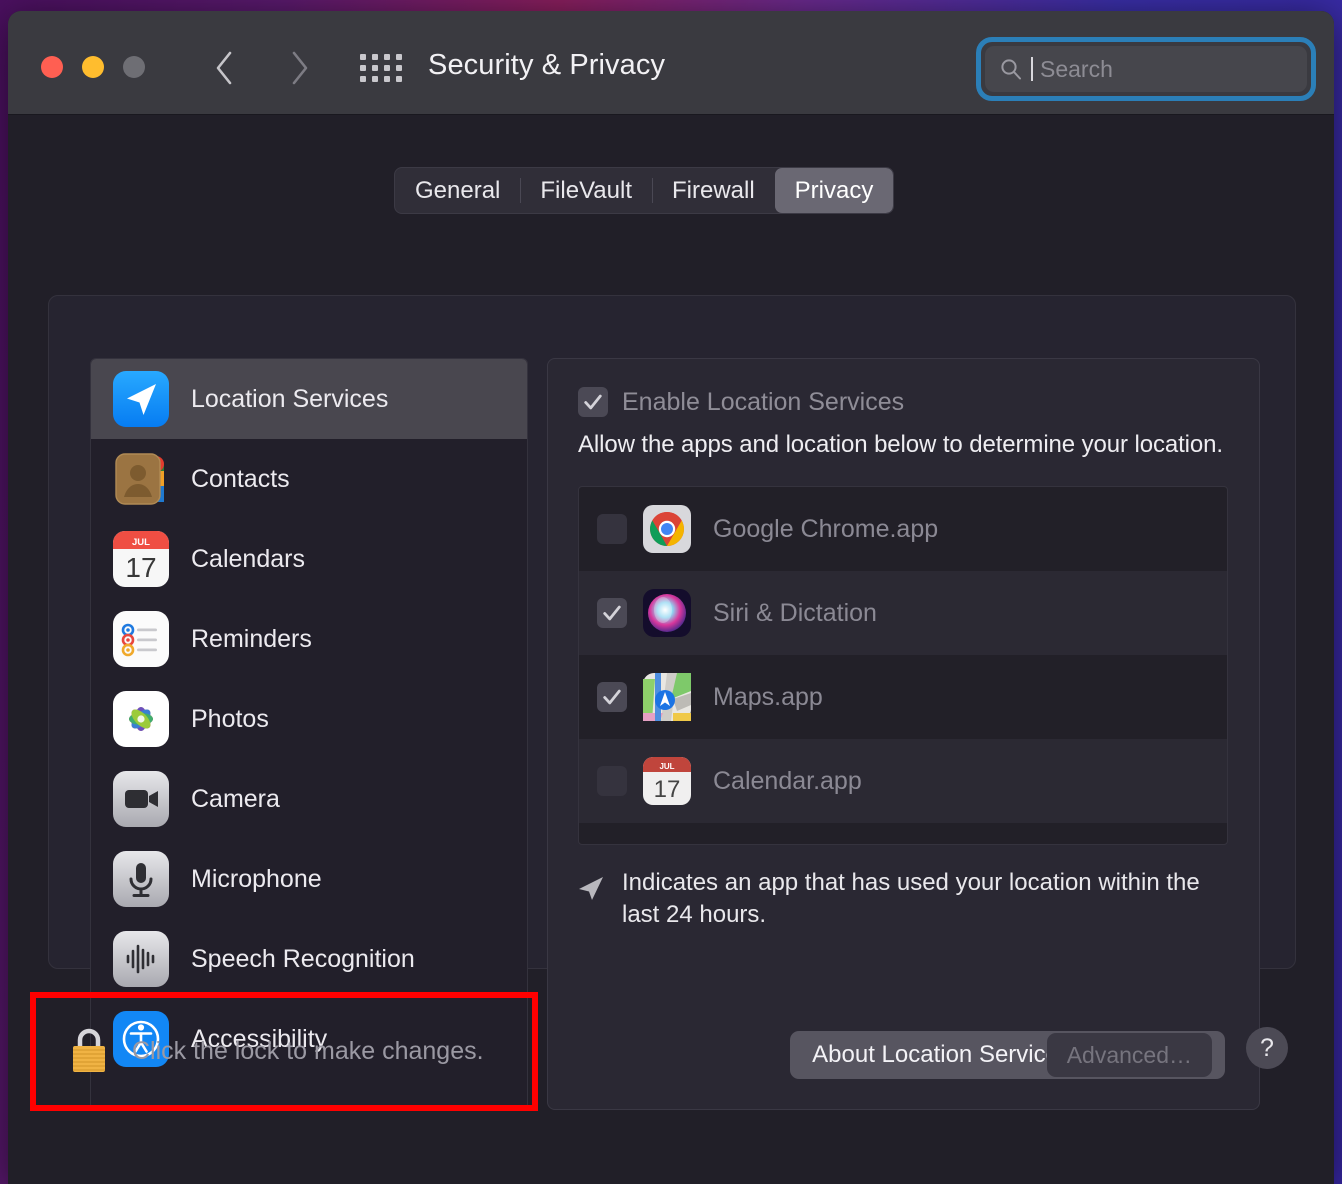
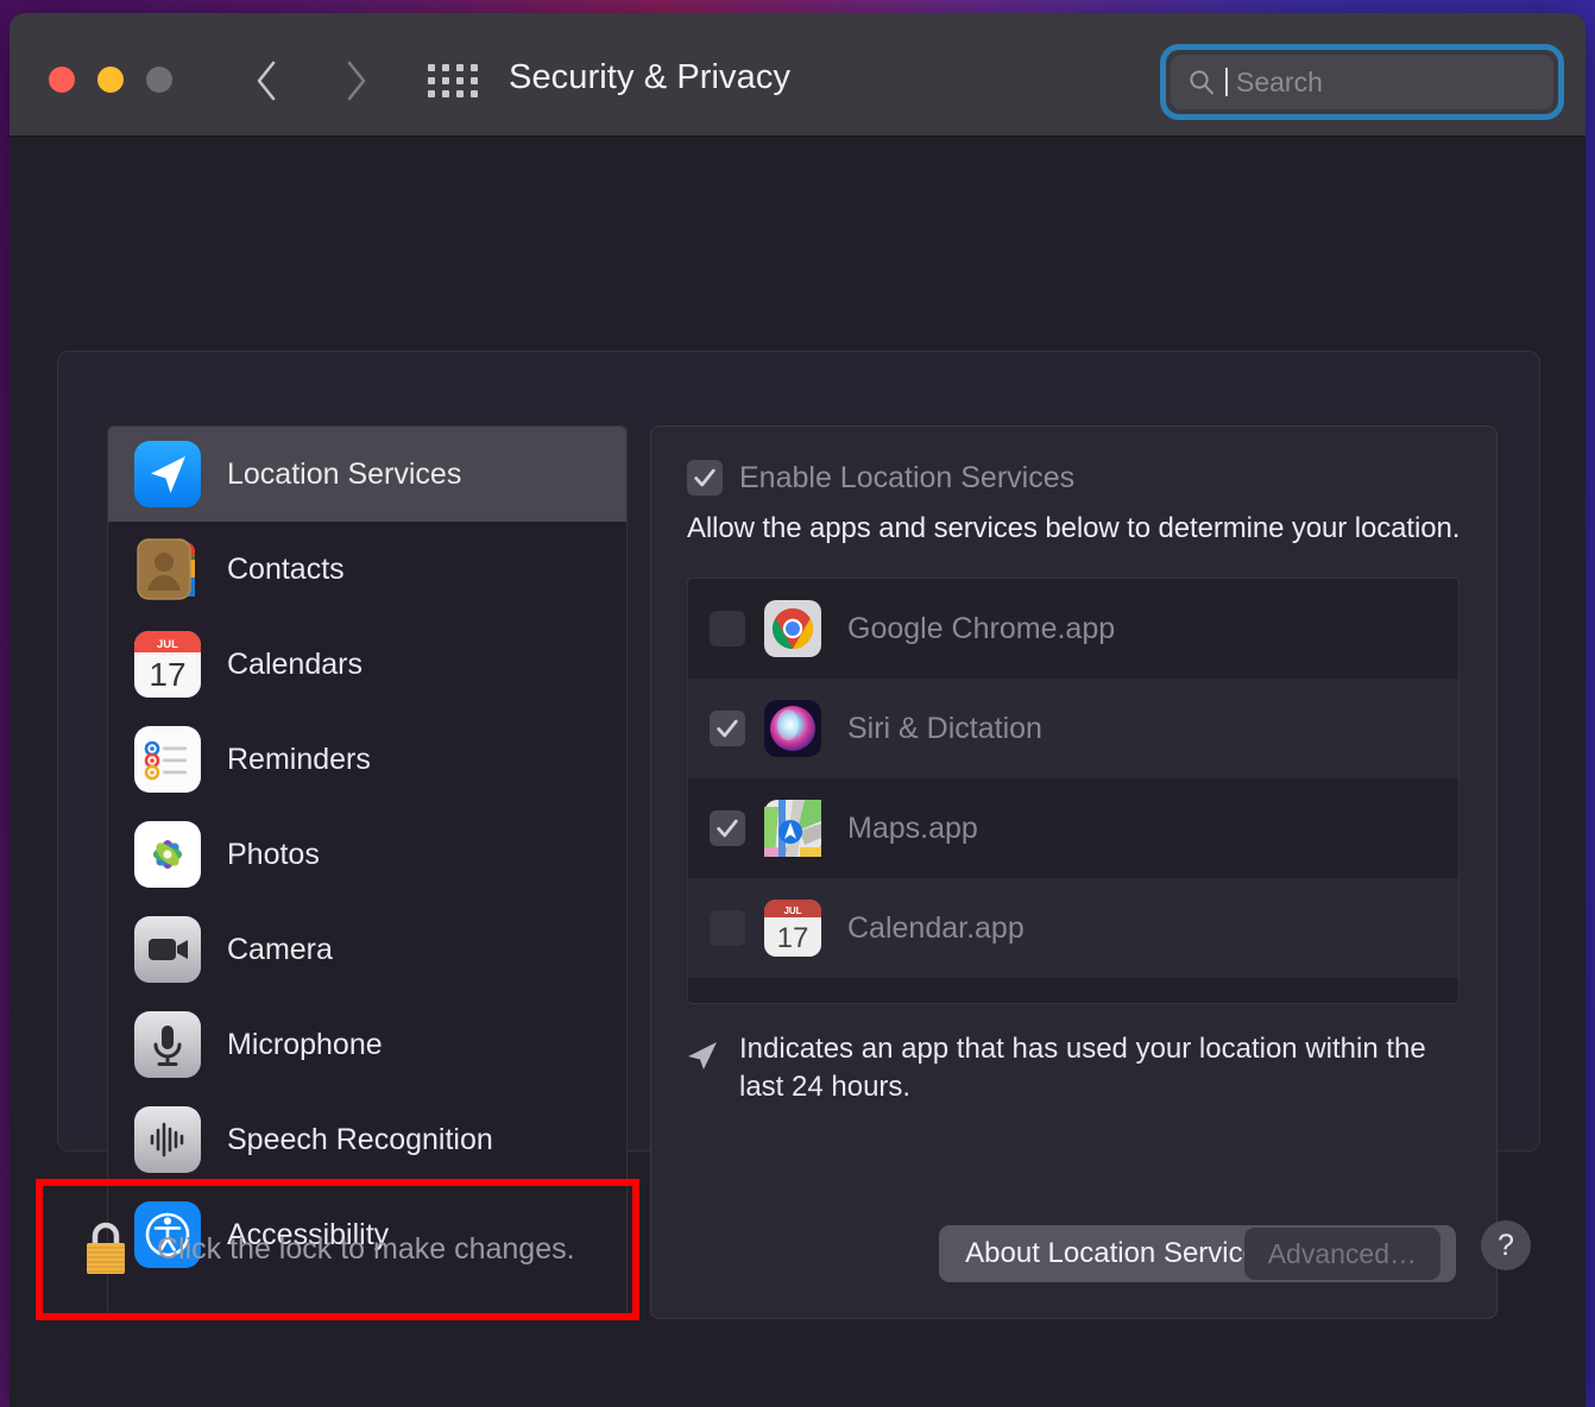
  Security & Privacy
  Search
- General
- FileVault
- Firewall
- Privacy
  Location Services
  Contacts
  JUL
  17
  Calendars
  Reminders
  Photos
  Camera
  Microphone
  Speech Recognition
  Accessibility
  Enable Location Services
- Allow the apps and location below to determine your location.
+ Allow the apps and services below to determine your location.
  Google Chrome.app
  Siri & Dictation
  Maps.app
  JUL
  17
  Calendar.app
  Indicates an app that has used your location within the last 24 hours.
  Click the lock to make changes.
  Advanced…
  ?
